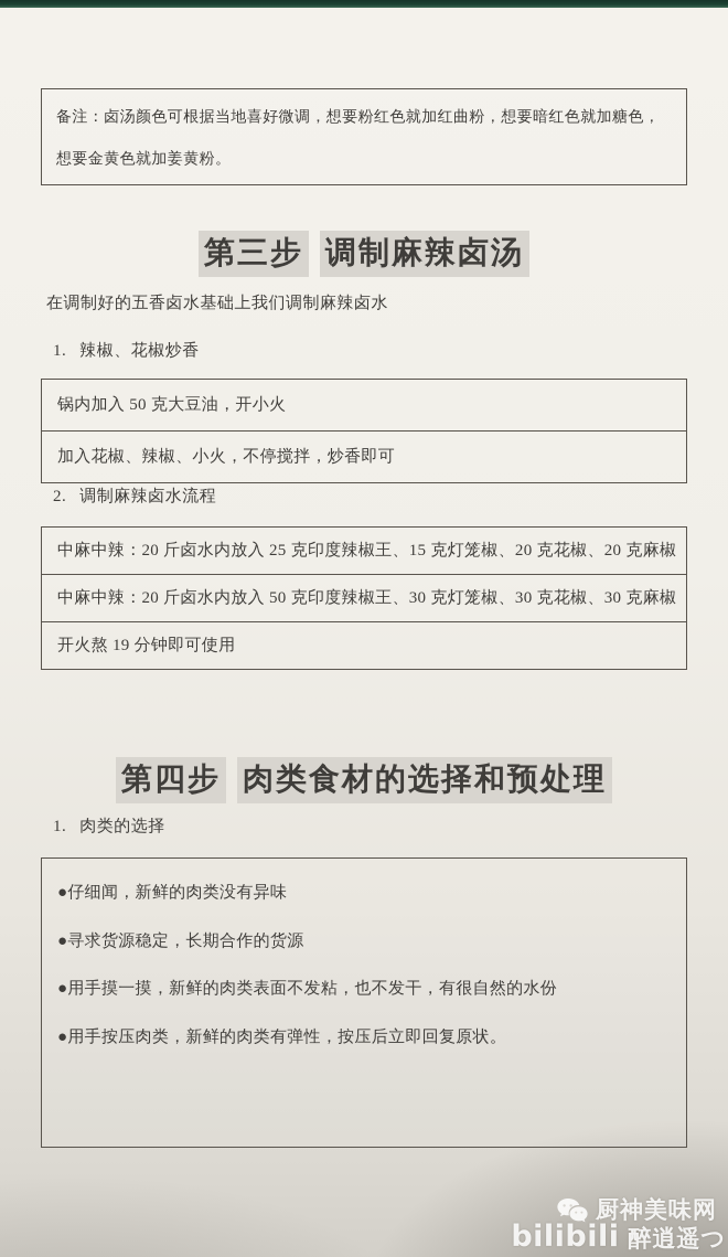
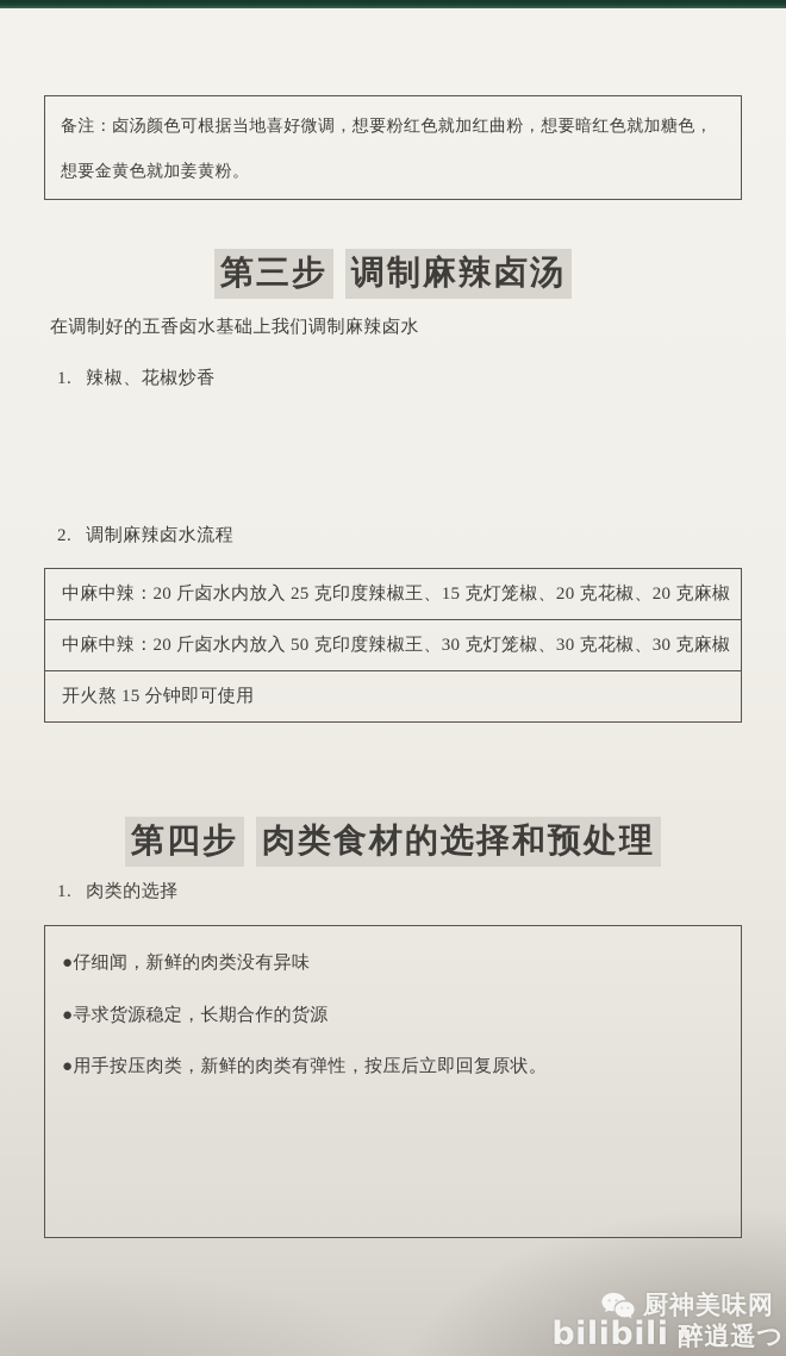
  备注：卤汤颜色可根据当地喜好微调，想要粉红色就加红曲粉，想要暗红色就加糖色，想要金黄色就加姜黄粉。
  第三步 调制麻辣卤汤
  在调制好的五香卤水基础上我们调制麻辣卤水
  1. 辣椒、花椒炒香
- 锅内加入 50 克大豆油，开小火
- 加入花椒、辣椒、小火，不停搅拌，炒香即可
  2. 调制麻辣卤水流程
  中麻中辣：20 斤卤水内放入 25 克印度辣椒王、15 克灯笼椒、20 克花椒、20 克麻椒
  中麻中辣：20 斤卤水内放入 50 克印度辣椒王、30 克灯笼椒、30 克花椒、30 克麻椒
- 开火熬 19 分钟即可使用
+ 开火熬 15 分钟即可使用
  第四步 肉类食材的选择和预处理
  1. 肉类的选择
  ●仔细闻，新鲜的肉类没有异味
  ●寻求货源稳定，长期合作的货源
- ●用手摸一摸，新鲜的肉类表面不发粘，也不发干，有很自然的水份
  ●用手按压肉类，新鲜的肉类有弹性，按压后立即回复原状。
  厨神美味网
  bilibili
  醉逍遥つ
